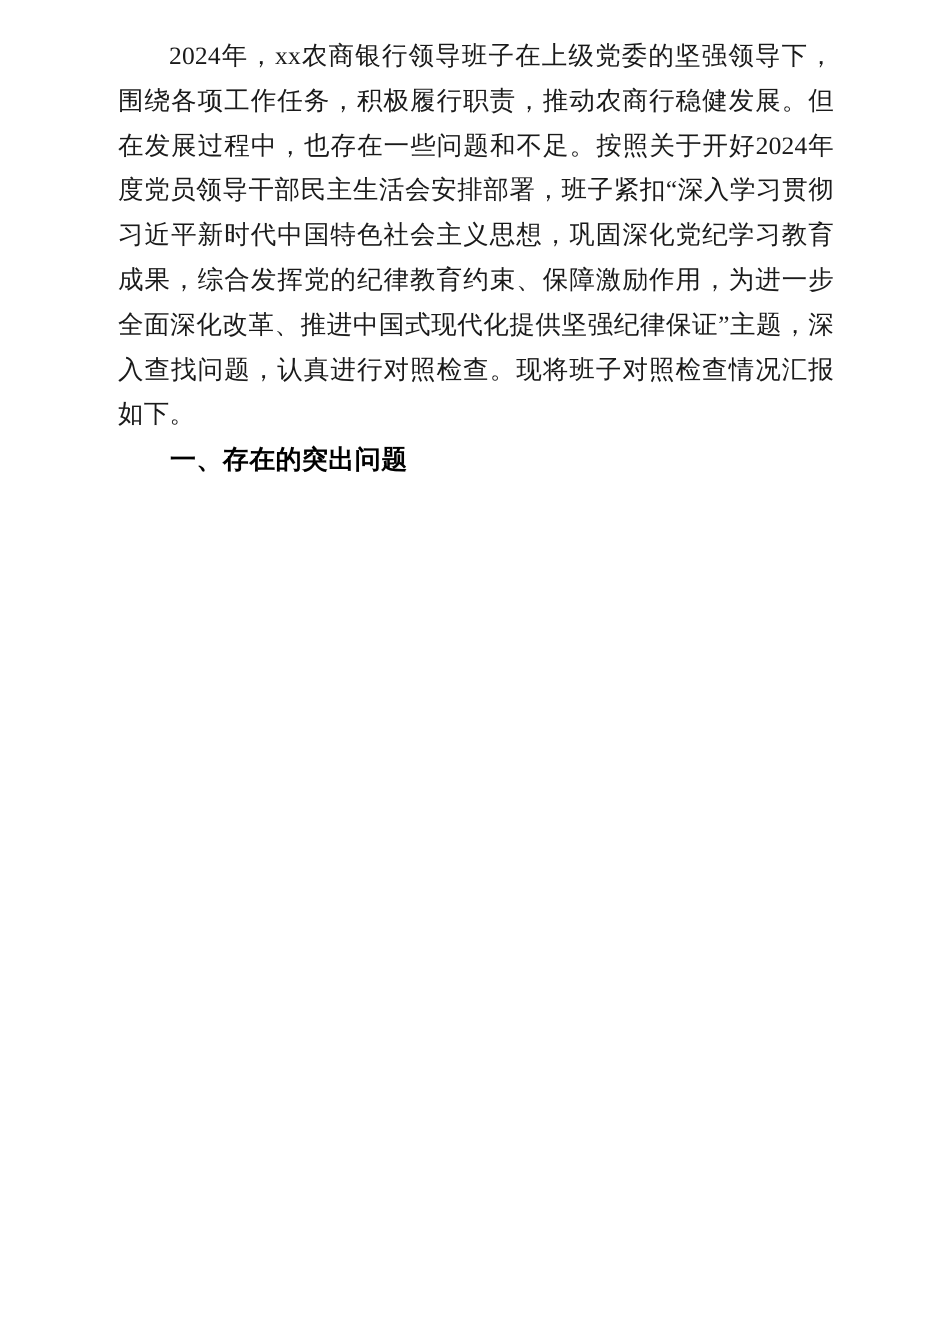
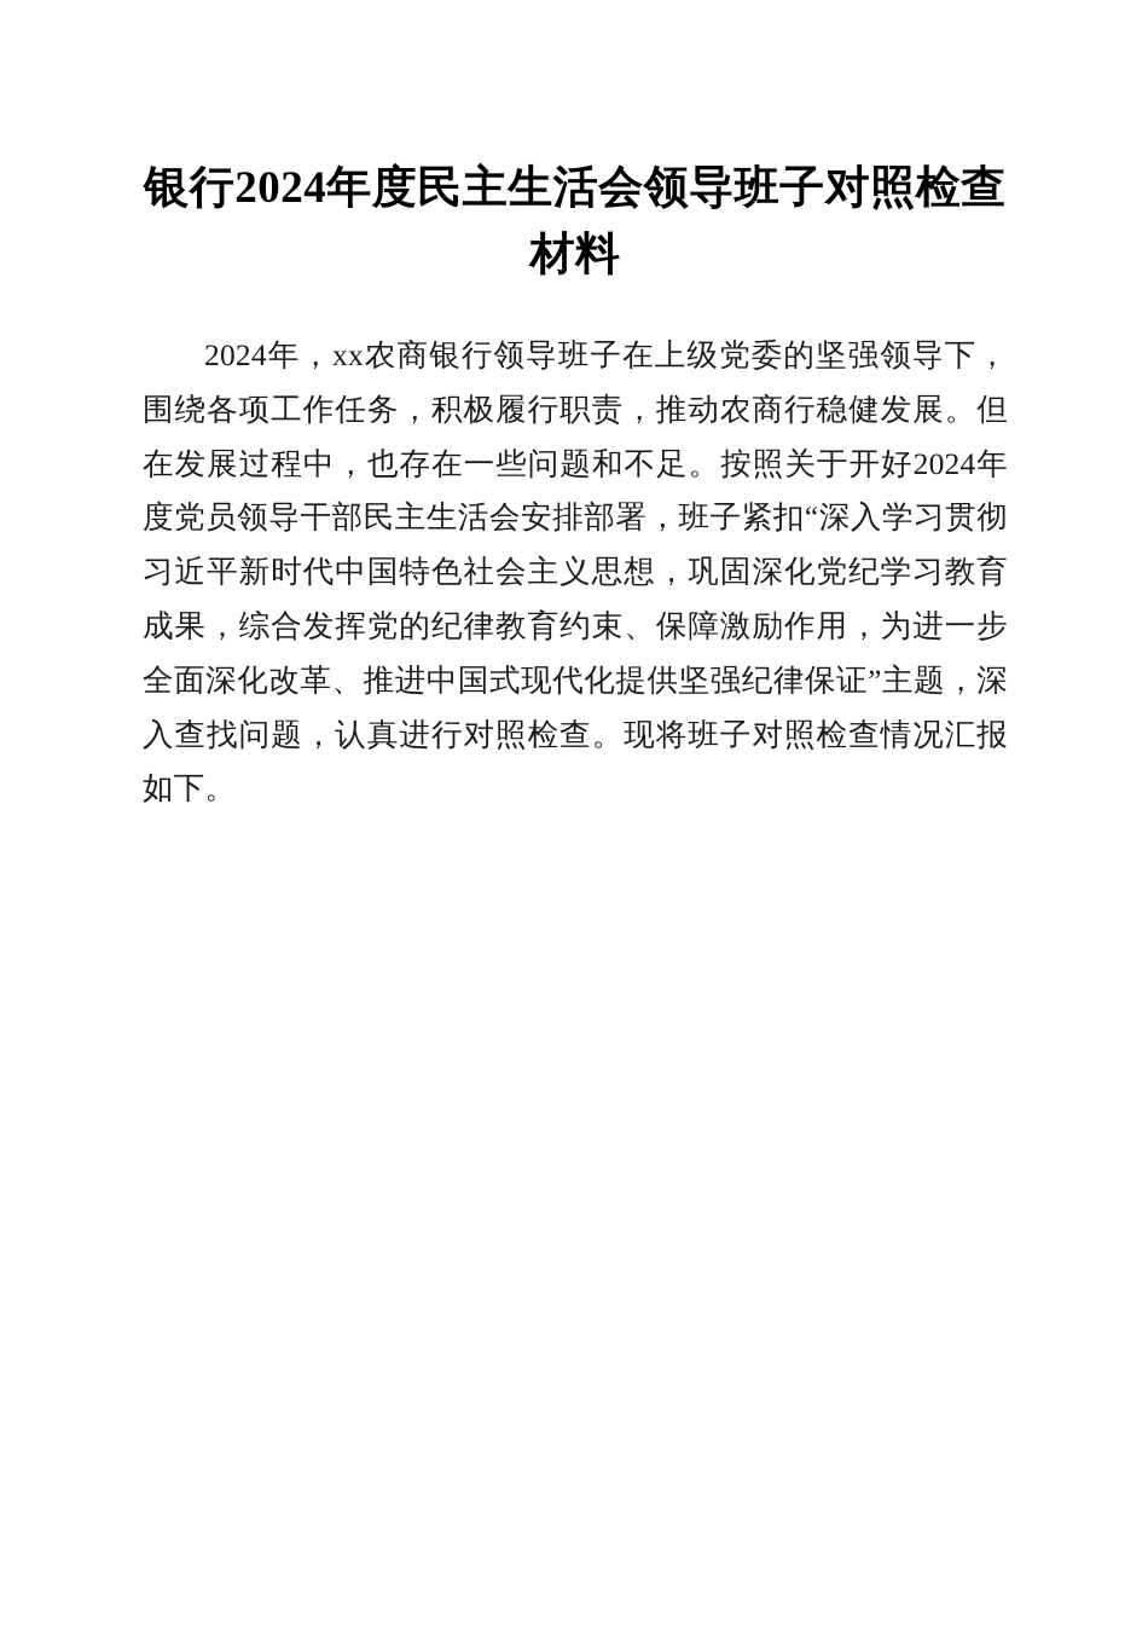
+ 银行2024年度民主生活会领导班子对照检查材料
  2024年，xx农商银行领导班子在上级党委的坚强领导下，围绕各项工作任务，积极履行职责，推动农商行稳健发展。但在发展过程中，也存在一些问题和不足。按照关于开好2024年度党员领导干部民主生活会安排部署，班子紧扣“深入学习贯彻习近平新时代中国特色社会主义思想，巩固深化党纪学习教育成果，综合发挥党的纪律教育约束、保障激励作用，为进一步全面深化改革、推进中国式现代化提供坚强纪律保证”主题，深入查找问题，认真进行对照检查。现将班子对照检查情况汇报如下。
- 一、存在的突出问题
